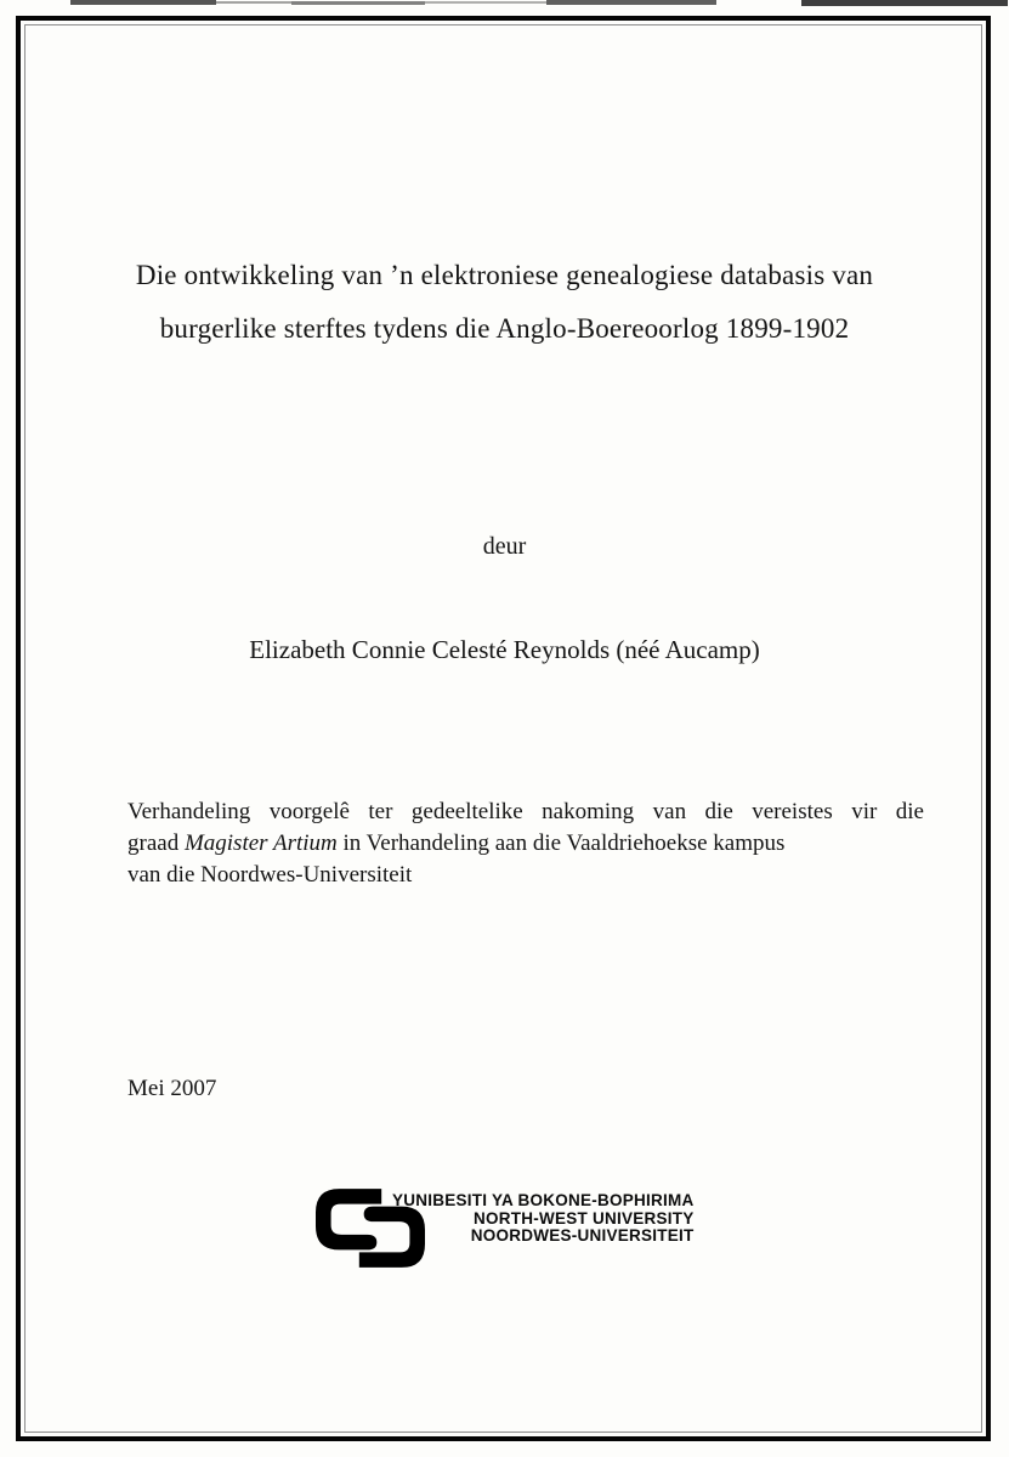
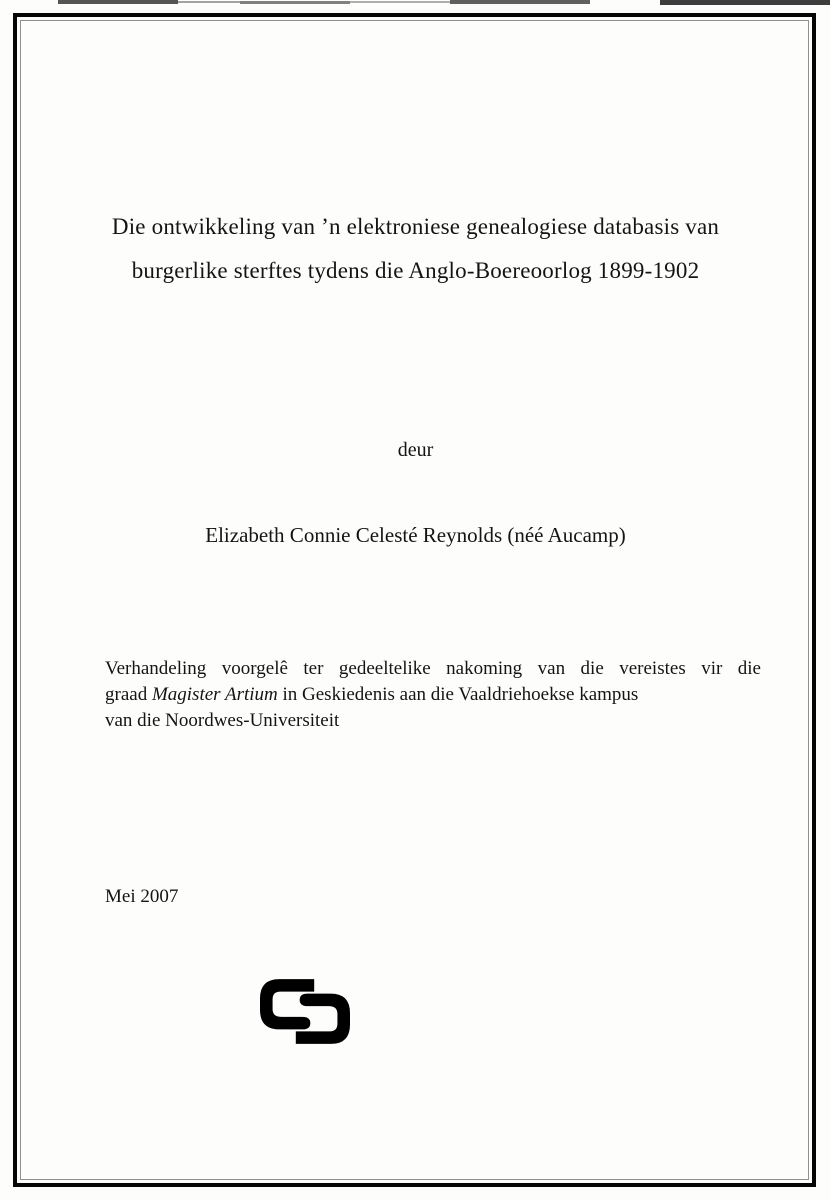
  Die ontwikkeling van ’n elektroniese genealogiese databasis van
  burgerlike sterftes tydens die Anglo-Boereoorlog 1899-1902
  deur
  Elizabeth Connie Celesté Reynolds (néé Aucamp)
  Verhandeling voorgelê ter gedeeltelike nakoming van die vereistes vir die
- graad Magister Artium in Verhandeling aan die Vaaldriehoekse kampus
+ graad Magister Artium in Geskiedenis aan die Vaaldriehoekse kampus
  van die Noordwes-Universiteit
  Mei 2007
- YUNIBESITI YA BOKONE-BOPHIRIMA
- NORTH-WEST UNIVERSITY
- NOORDWES-UNIVERSITEIT
